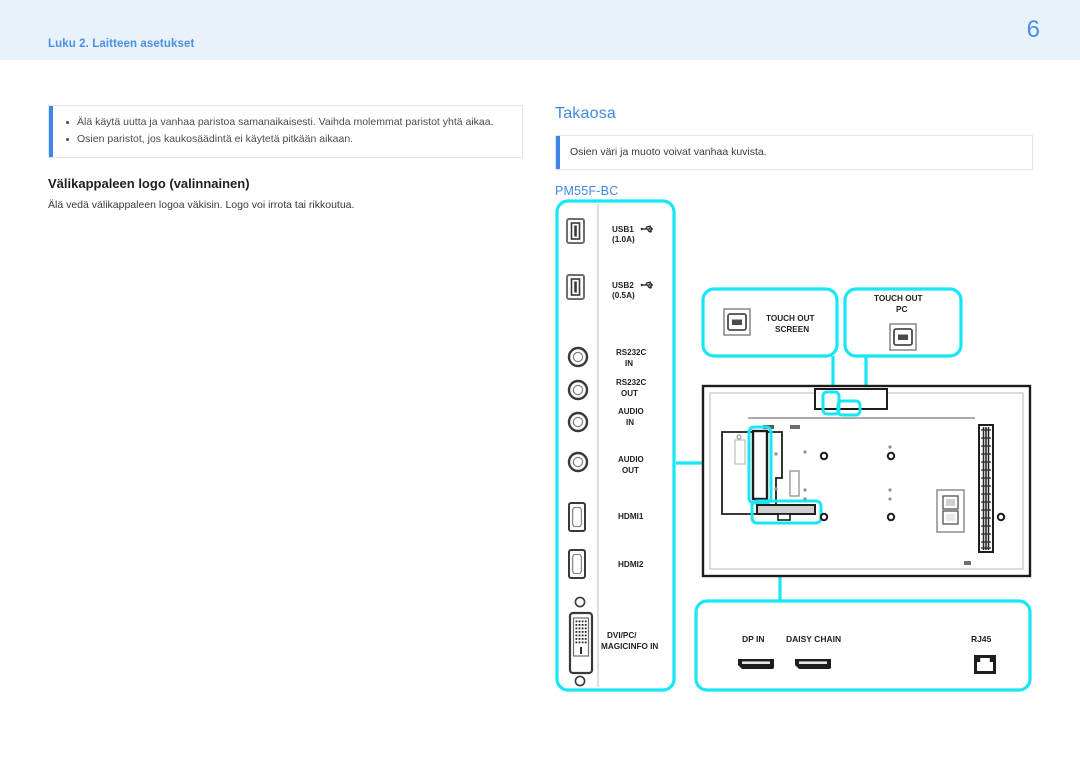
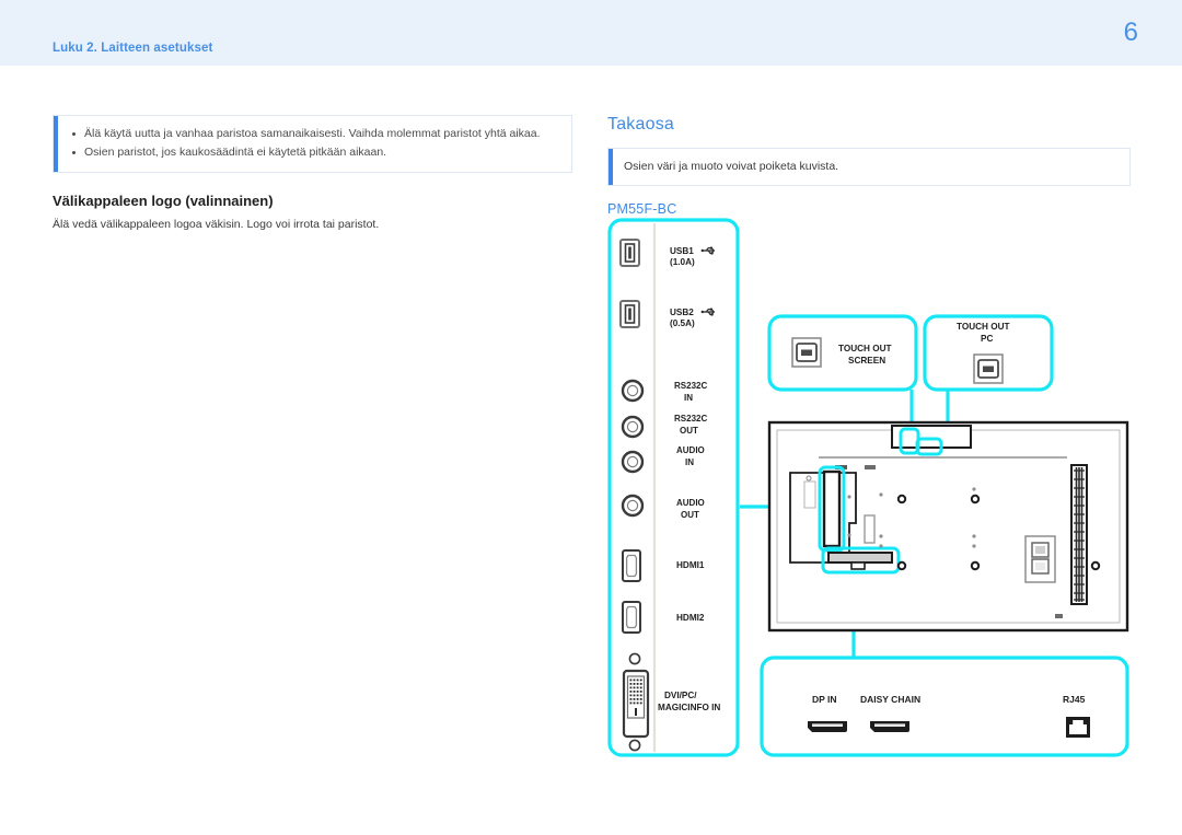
  Luku 2. Laitteen asetukset
  6
  Älä käytä uutta ja vanhaa paristoa samanaikaisesti. Vaihda molemmat paristot yhtä aikaa.
  Osien paristot, jos kaukosäädintä ei käytetä pitkään aikaan.
  Välikappaleen logo (valinnainen)
- Älä vedä välikappaleen logoa väkisin. Logo voi irrota tai rikkoutua.
+ Älä vedä välikappaleen logoa väkisin. Logo voi irrota tai paristot.
  Takaosa
- Osien väri ja muoto voivat vanhaa kuvista.
+ Osien väri ja muoto voivat poiketa kuvista.
  PM55F-BC
  USB1
  (1.0A)
  USB2
  (0.5A)
  RS232C
  IN
  RS232C
  OUT
  AUDIO
  IN
  AUDIO
  OUT
  HDMI1
  HDMI2
  DVI/PC/
  MAGICINFO IN
  TOUCH OUT
  SCREEN
  TOUCH OUT
  PC
  DP IN
  DAISY CHAIN
  RJ45
